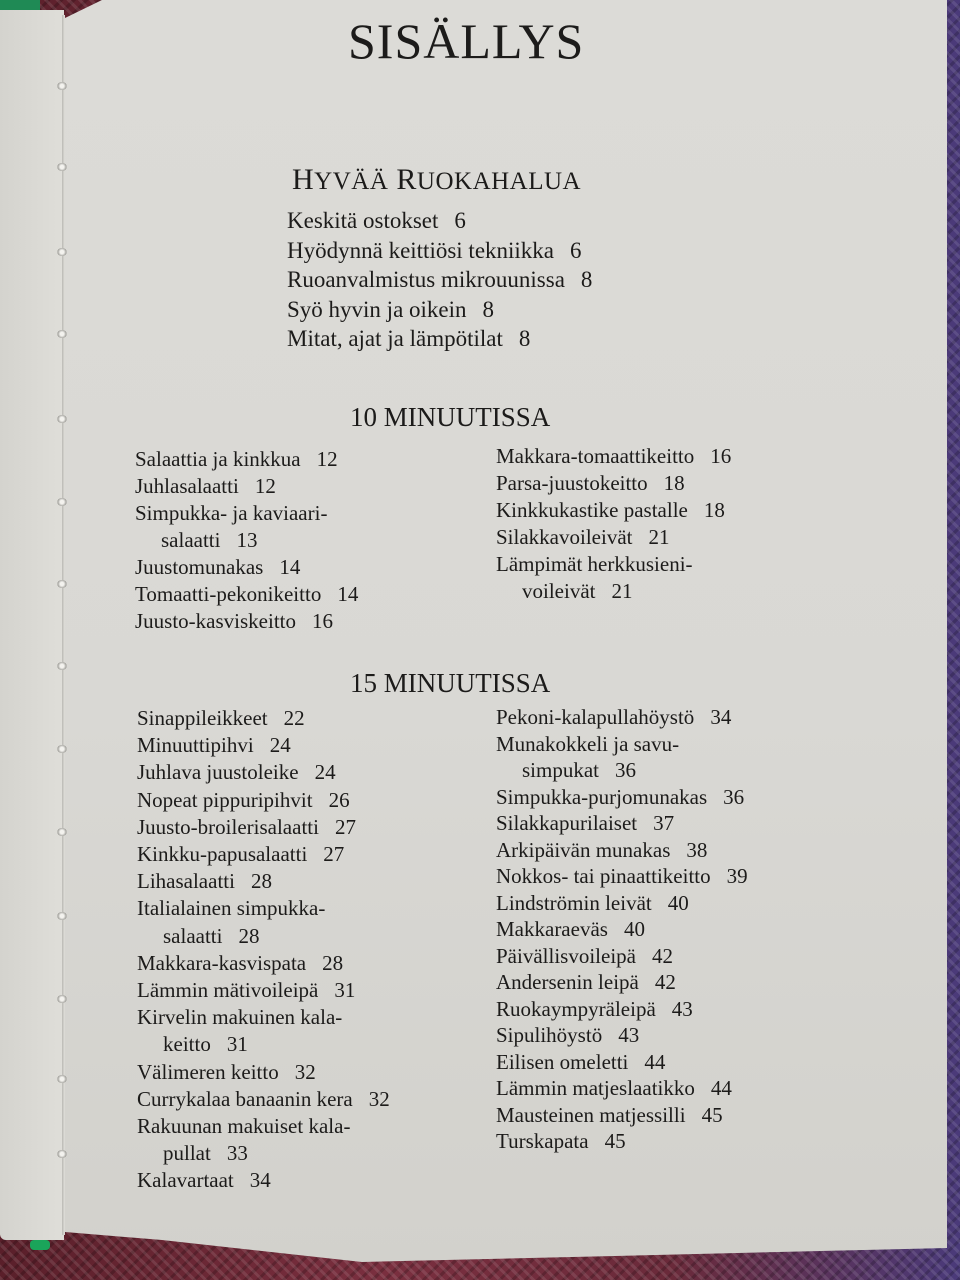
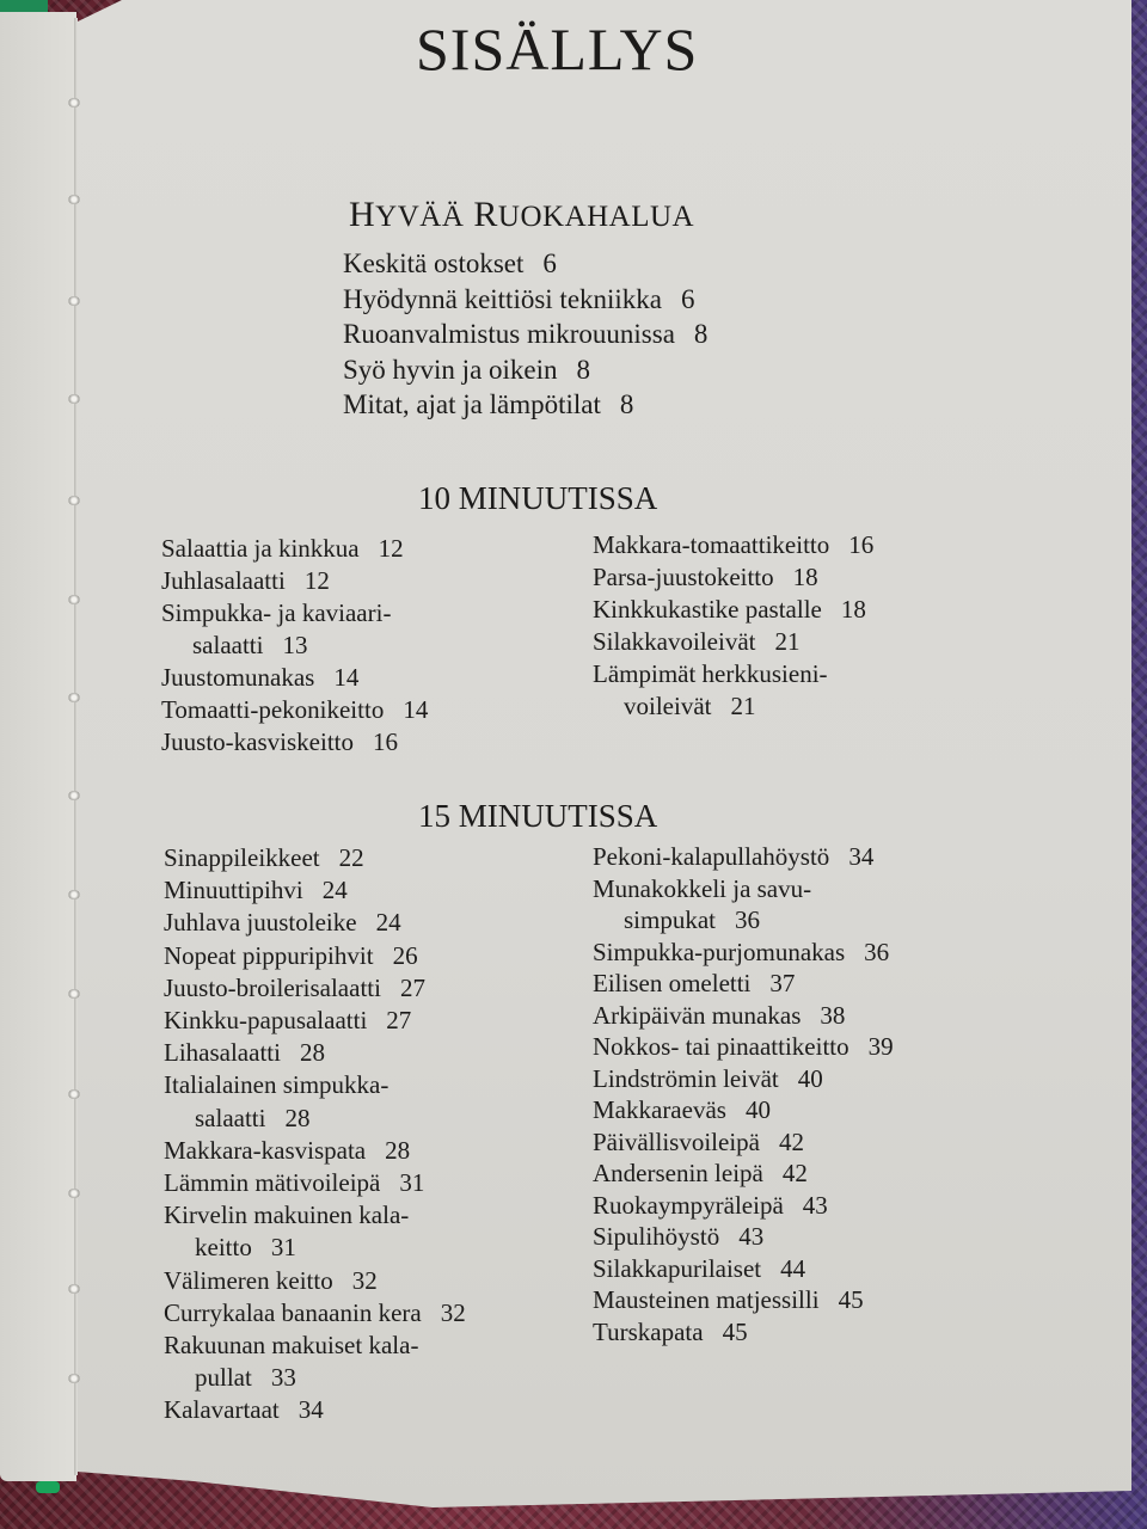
  SISÄLLYS
  HYVÄÄ RUOKAHALUA
  Keskitä ostokset 6
  Hyödynnä keittiösi tekniikka 6
  Ruoanvalmistus mikrouunissa 8
  Syö hyvin ja oikein 8
  Mitat, ajat ja lämpötilat 8
  10 MINUUTISSA
  Salaattia ja kinkkua 12
  Juhlasalaatti 12
  Simpukka- ja kaviaari-
  salaatti 13
  Juustomunakas 14
  Tomaatti-pekonikeitto 14
  Juusto-kasviskeitto 16
  Makkara-tomaattikeitto 16
  Parsa-juustokeitto 18
  Kinkkukastike pastalle 18
  Silakkavoileivät 21
  Lämpimät herkkusieni-
  voileivät 21
  15 MINUUTISSA
  Sinappileikkeet 22
  Minuuttipihvi 24
  Juhlava juustoleike 24
  Nopeat pippuripihvit 26
  Juusto-broilerisalaatti 27
  Kinkku-papusalaatti 27
  Lihasalaatti 28
  Italialainen simpukka-
  salaatti 28
  Makkara-kasvispata 28
  Lämmin mätivoileipä 31
  Kirvelin makuinen kala-
  keitto 31
  Välimeren keitto 32
  Currykalaa banaanin kera 32
  Rakuunan makuiset kala-
  pullat 33
  Kalavartaat 34
  Pekoni-kalapullahöystö 34
  Munakokkeli ja savu-
  simpukat 36
  Simpukka-purjomunakas 36
- Silakkapurilaiset 37
+ Eilisen omeletti 37
  Arkipäivän munakas 38
  Nokkos- tai pinaattikeitto 39
  Lindströmin leivät 40
  Makkaraeväs 40
  Päivällisvoileipä 42
  Andersenin leipä 42
  Ruokaympyräleipä 43
  Sipulihöystö 43
- Eilisen omeletti 44
+ Silakkapurilaiset 44
- Lämmin matjeslaatikko 44
  Mausteinen matjessilli 45
  Turskapata 45
